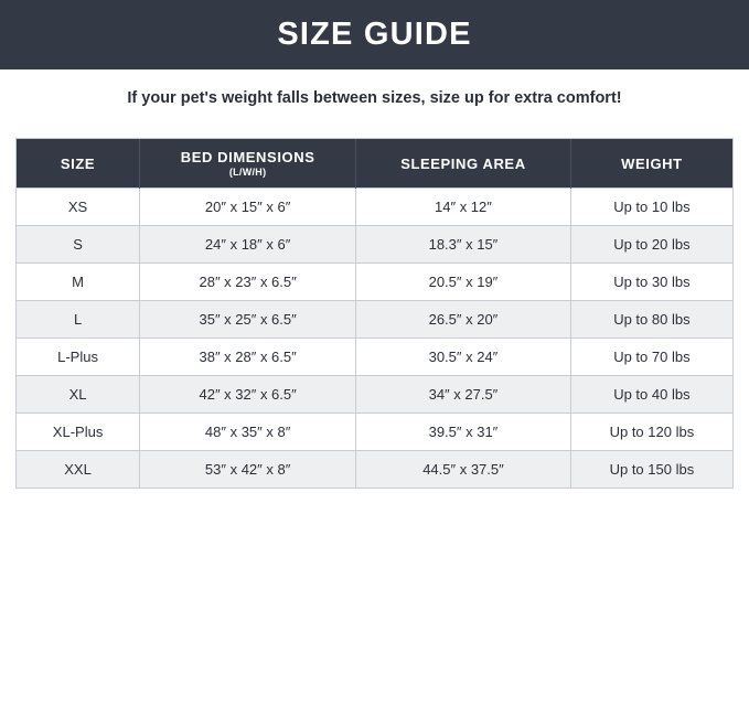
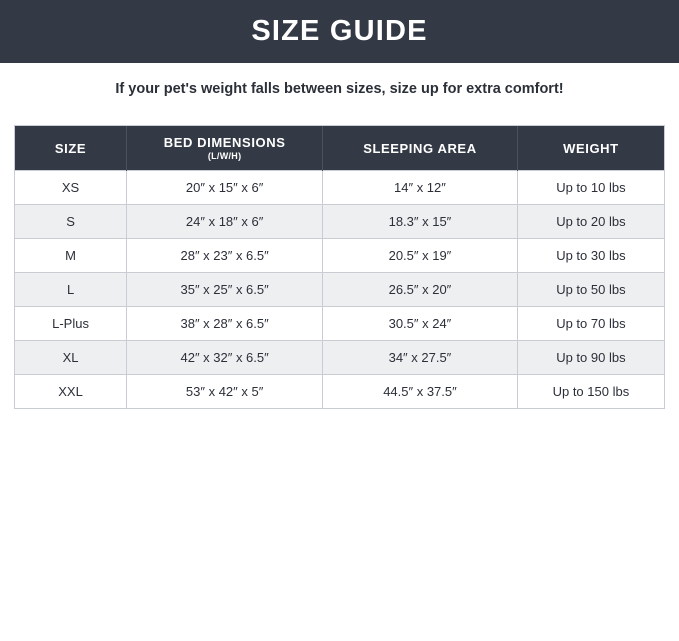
  SIZE GUIDE
  If your pet's weight falls between sizes, size up for extra comfort!
  SIZE	BED DIMENSIONS (L/W/H)	SLEEPING AREA	WEIGHT
  XS	20″ x 15″ x 6″	14″ x 12″	Up to 10 lbs
  S	24″ x 18″ x 6″	18.3″ x 15″	Up to 20 lbs
  M	28″ x 23″ x 6.5″	20.5″ x 19″	Up to 30 lbs
- L	35″ x 25″ x 6.5″	26.5″ x 20″	Up to 80 lbs
+ L	35″ x 25″ x 6.5″	26.5″ x 20″	Up to 50 lbs
  L-Plus	38″ x 28″ x 6.5″	30.5″ x 24″	Up to 70 lbs
- XL	42″ x 32″ x 6.5″	34″ x 27.5″	Up to 40 lbs
+ XL	42″ x 32″ x 6.5″	34″ x 27.5″	Up to 90 lbs
- XL-Plus	48″ x 35″ x 8″	39.5″ x 31″	Up to 120 lbs
- XXL	53″ x 42″ x 8″	44.5″ x 37.5″	Up to 150 lbs
+ XXL	53″ x 42″ x 5″	44.5″ x 37.5″	Up to 150 lbs
